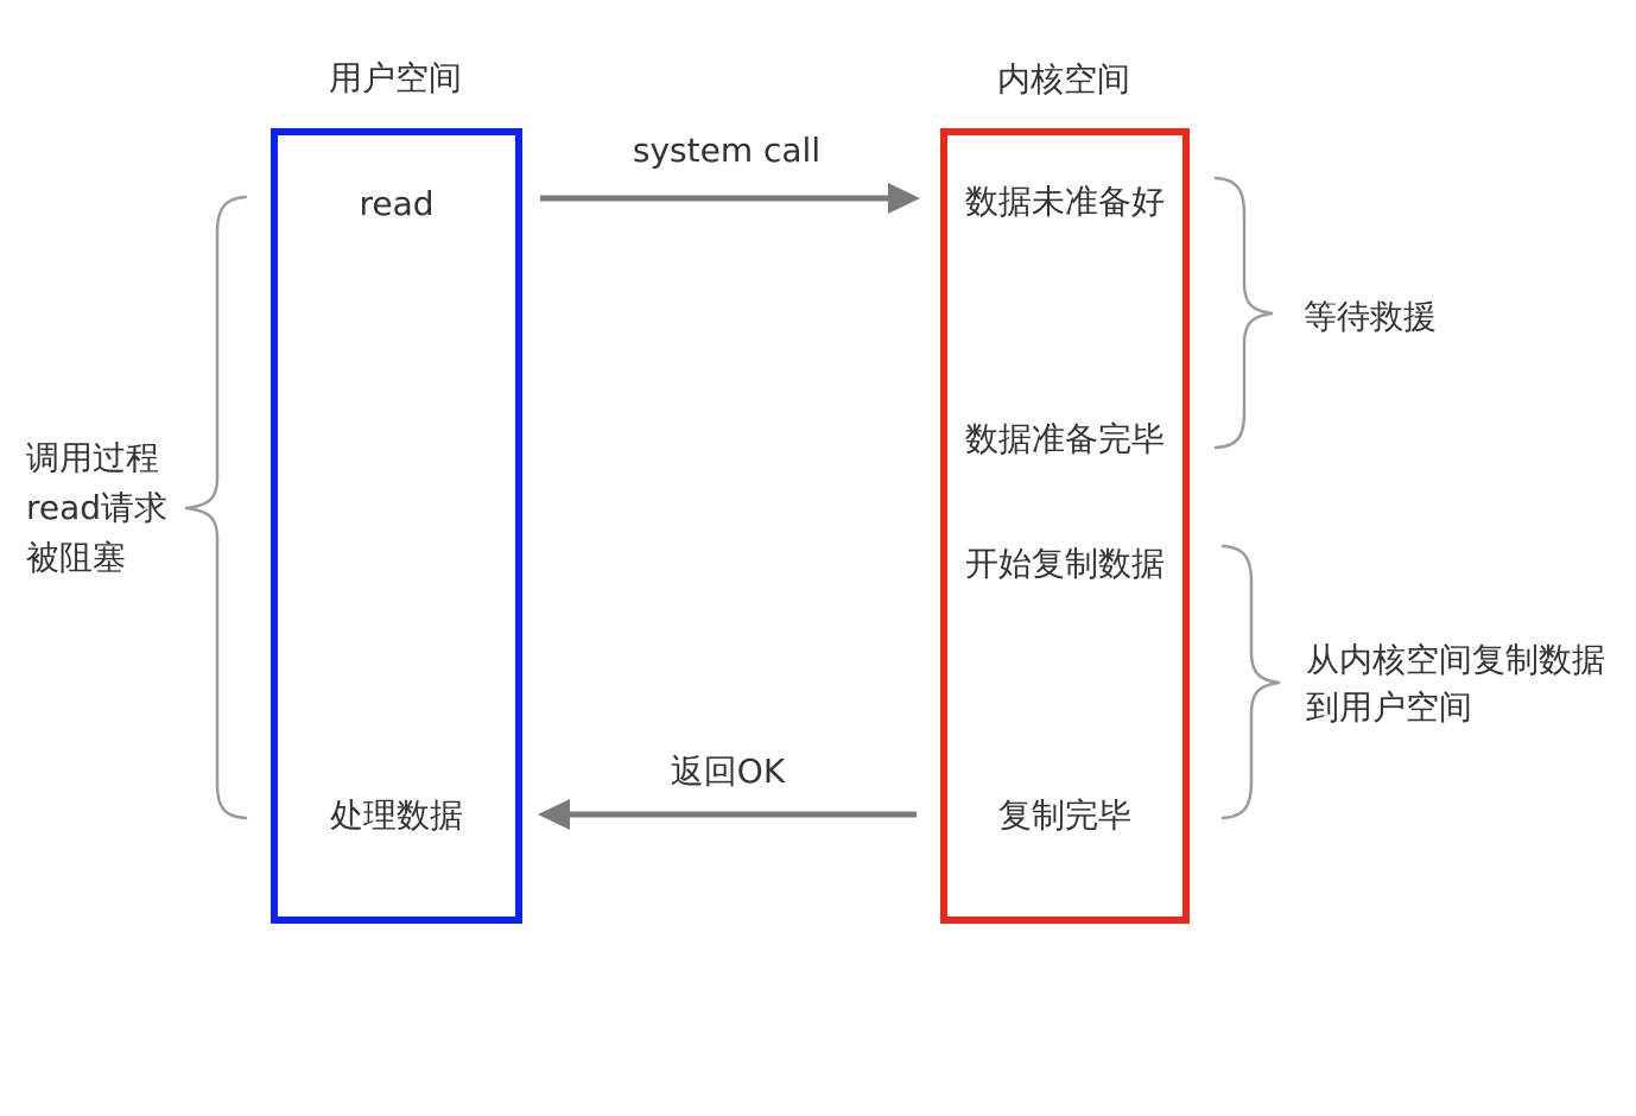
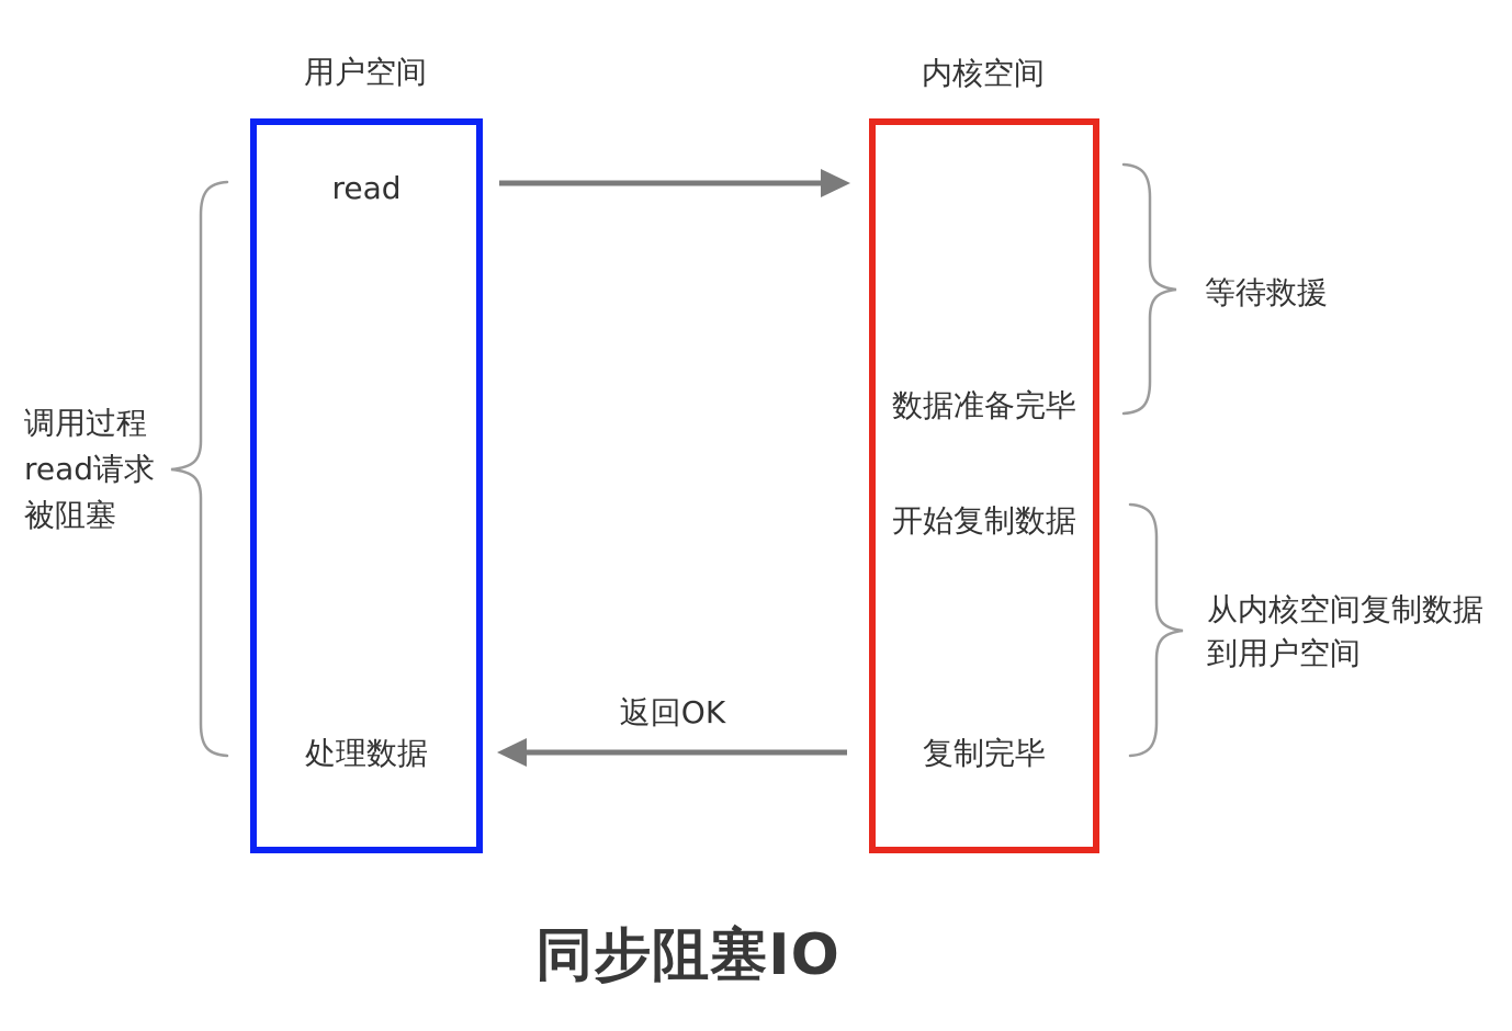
  用户空间
  内核空间
  read
  处理数据
- 数据未准备好
  数据准备完毕
  开始复制数据
  复制完毕
- system call
  返回OK
  调用过程
  read请求
  被阻塞
  等待救援
  从内核空间复制数据
  到用户空间
+ 同步阻塞IO
